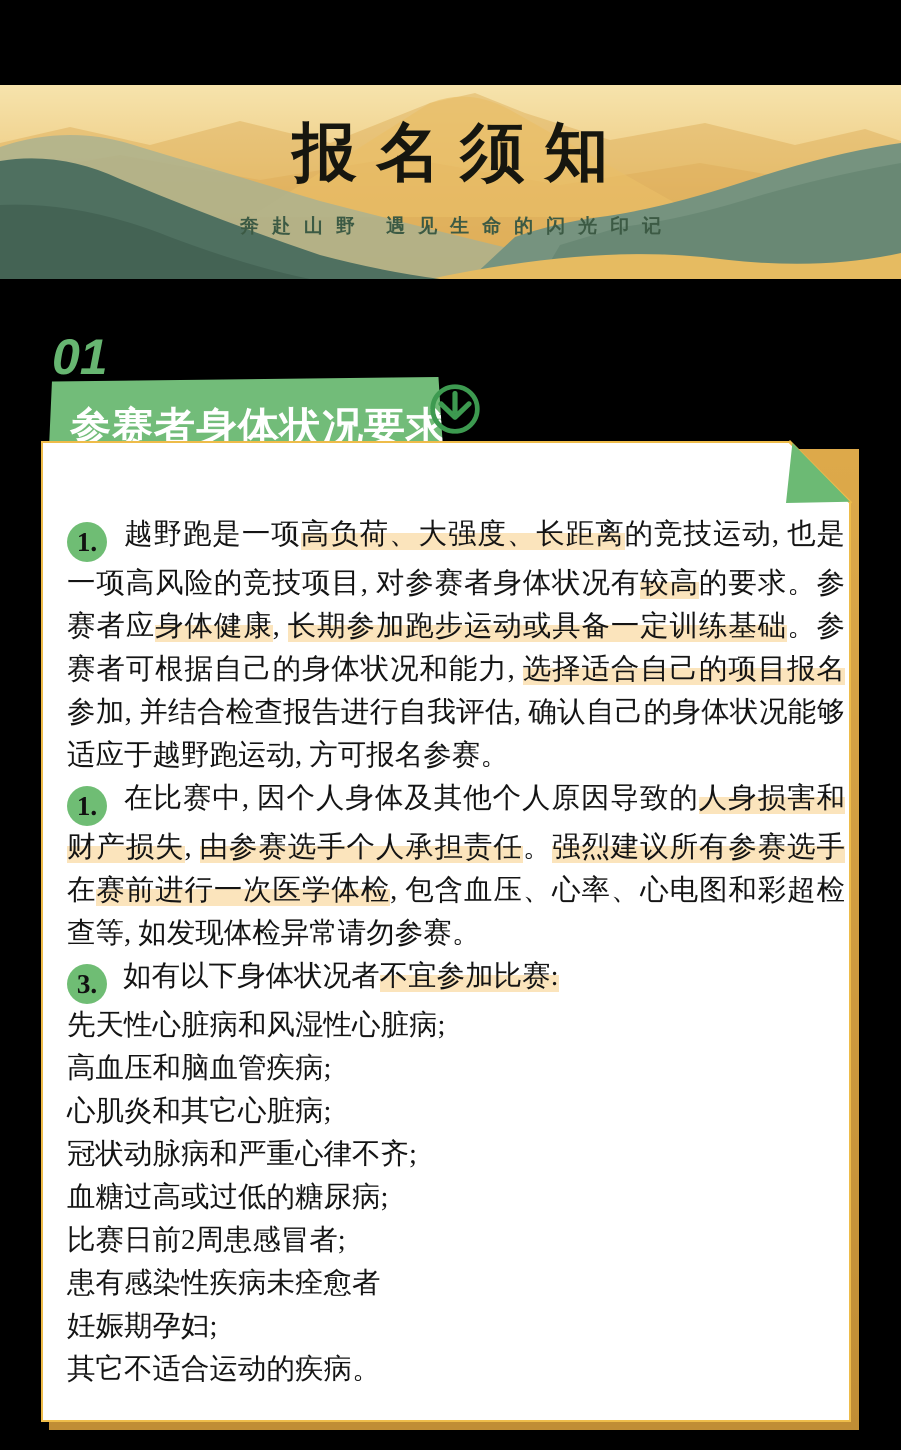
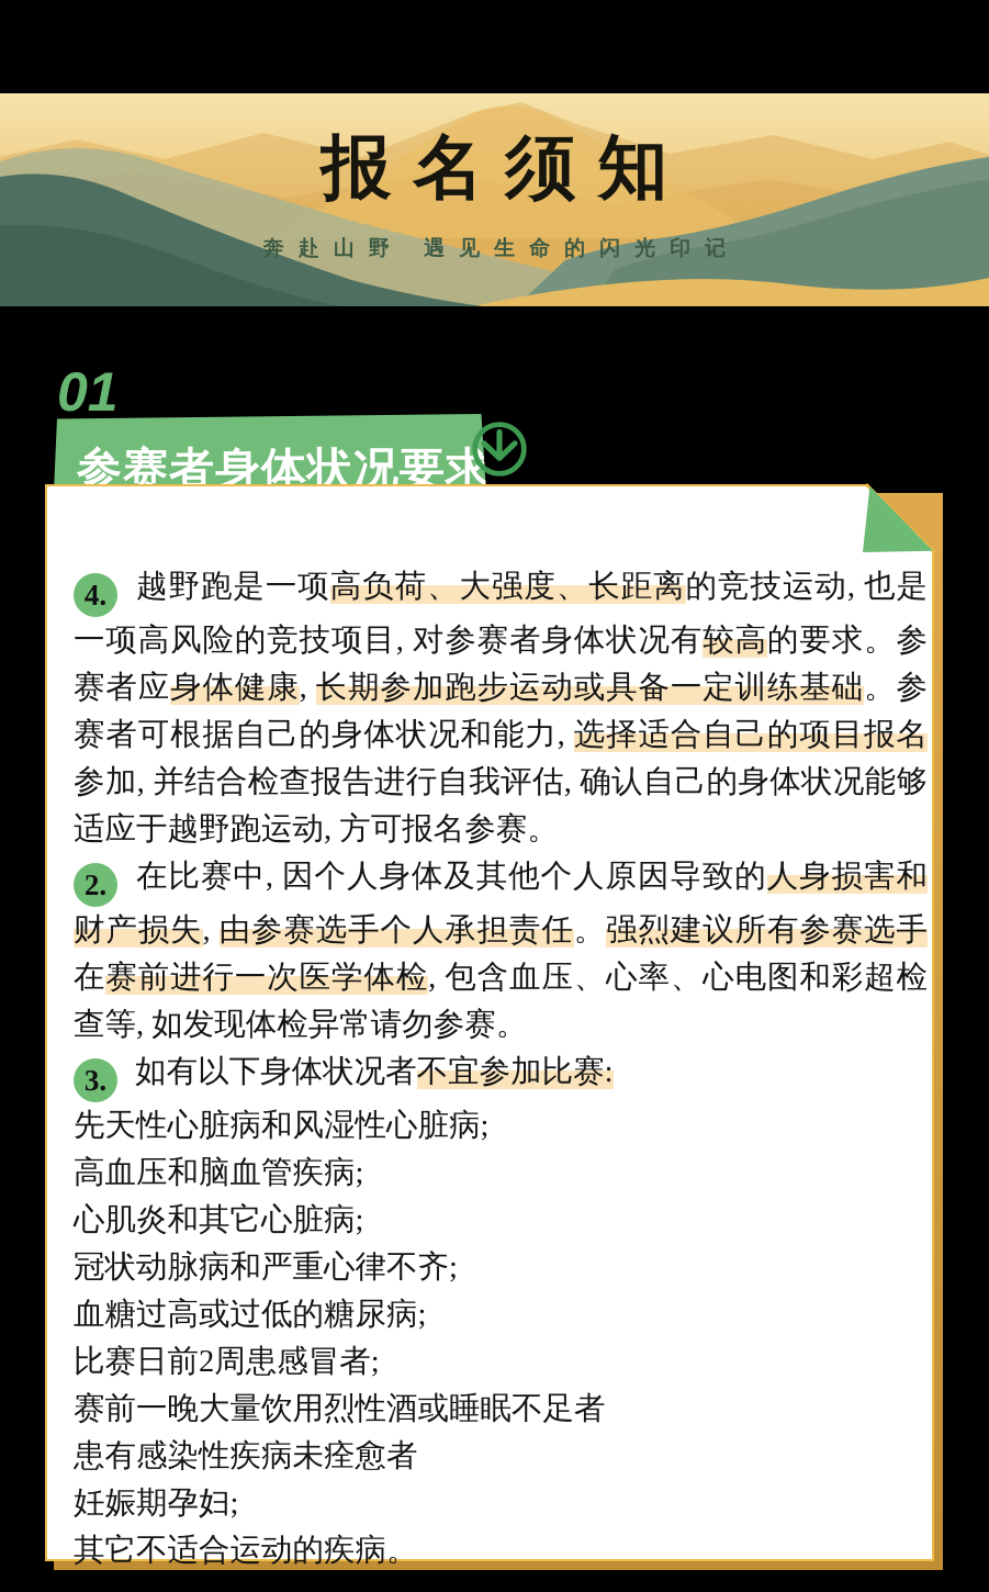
  报名须知
  奔赴山野 遇见生命的闪光印记
  01
  参赛者身体状况要求
- 1. 越野跑是一项高负荷、大强度、长距离的竞技运动, 也是一项高风险的竞技项目, 对参赛者身体状况有较高的要求。参赛者应身体健康, 长期参加跑步运动或具备一定训练基础。参赛者可根据自己的身体状况和能力, 选择适合自己的项目报名参加, 并结合检查报告进行自我评估, 确认自己的身体状况能够适应于越野跑运动, 方可报名参赛。
+ 4. 越野跑是一项高负荷、大强度、长距离的竞技运动, 也是一项高风险的竞技项目, 对参赛者身体状况有较高的要求。参赛者应身体健康, 长期参加跑步运动或具备一定训练基础。参赛者可根据自己的身体状况和能力, 选择适合自己的项目报名参加, 并结合检查报告进行自我评估, 确认自己的身体状况能够适应于越野跑运动, 方可报名参赛。
- 1. 在比赛中, 因个人身体及其他个人原因导致的人身损害和财产损失, 由参赛选手个人承担责任。强烈建议所有参赛选手在赛前进行一次医学体检, 包含血压、心率、心电图和彩超检查等, 如发现体检异常请勿参赛。
+ 2. 在比赛中, 因个人身体及其他个人原因导致的人身损害和财产损失, 由参赛选手个人承担责任。强烈建议所有参赛选手在赛前进行一次医学体检, 包含血压、心率、心电图和彩超检查等, 如发现体检异常请勿参赛。
  3. 如有以下身体状况者不宜参加比赛:
  先天性心脏病和风湿性心脏病;
  高血压和脑血管疾病;
  心肌炎和其它心脏病;
  冠状动脉病和严重心律不齐;
  血糖过高或过低的糖尿病;
  比赛日前2周患感冒者;
+ 赛前一晚大量饮用烈性酒或睡眠不足者
  患有感染性疾病未痊愈者
  妊娠期孕妇;
  其它不适合运动的疾病。
